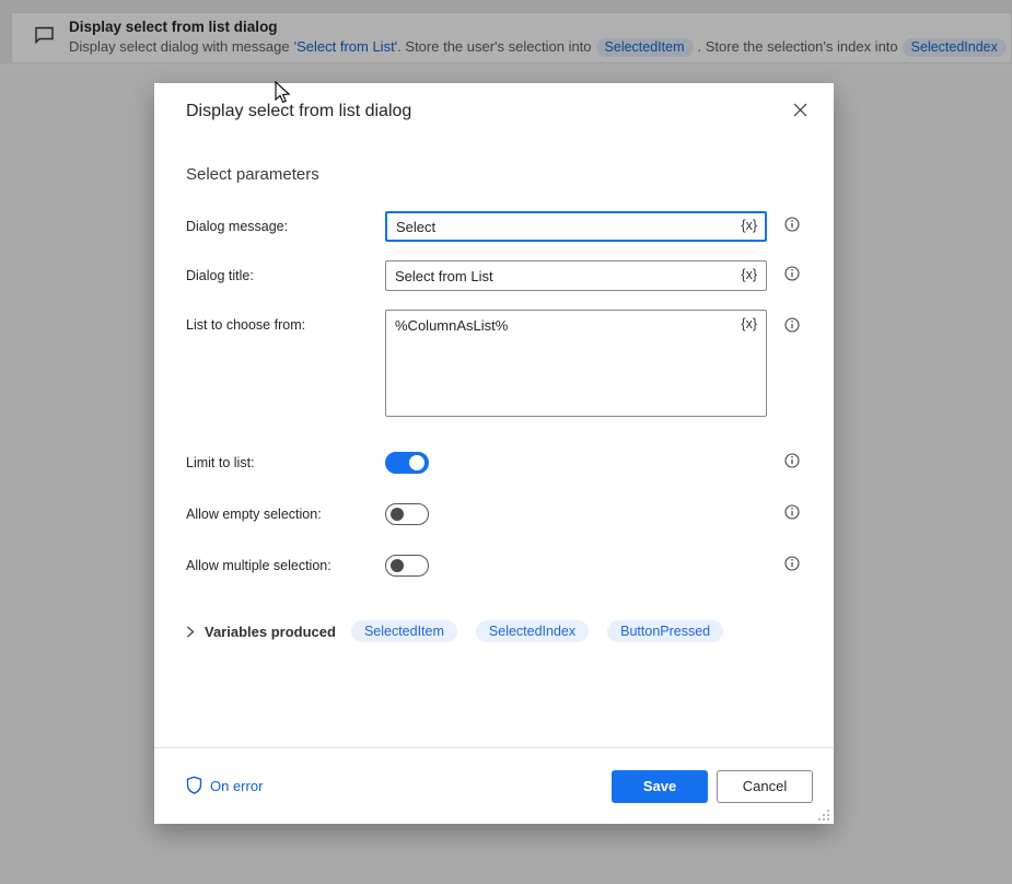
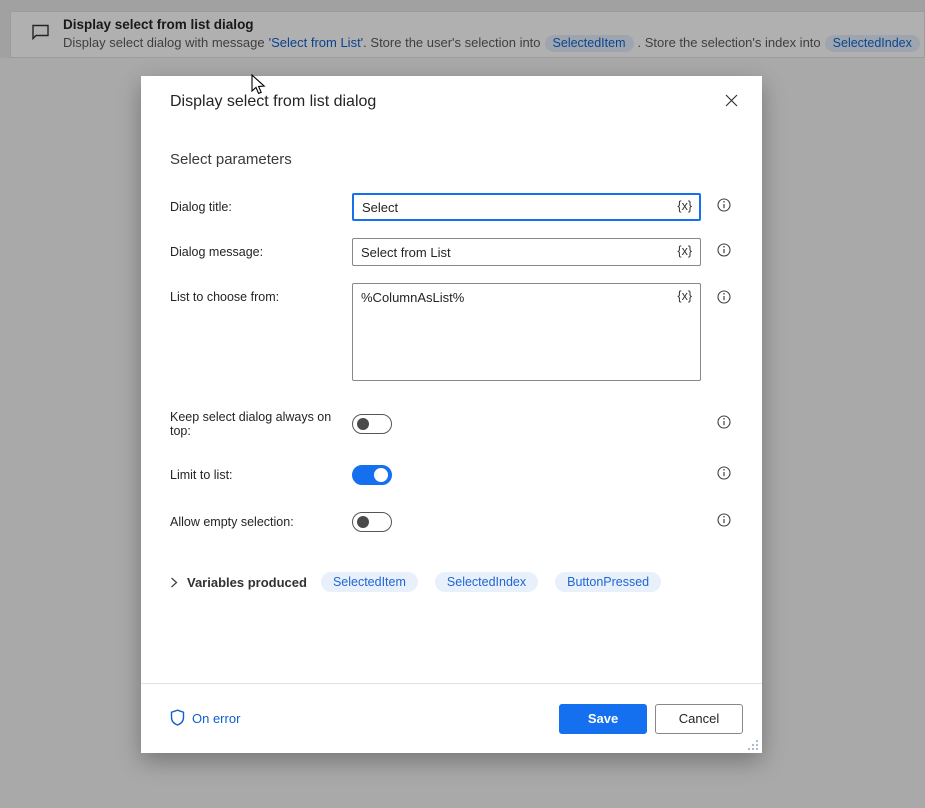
  Display select from list dialog
  Display select dialog with message
  'Select from List'
  . Store the user's selection into
  SelectedItem
  . Store the selection's index into
  SelectedIndex
  Display select from list dialog
  Select parameters
- Dialog message:
+ Dialog title:
  Select
  {x}
- Dialog title:
+ Dialog message:
  Select from List
  {x}
  List to choose from:
  %ColumnAsList%
  {x}
+ Keep select dialog always on top:
  Limit to list:
  Allow empty selection:
- Allow multiple selection:
  Variables produced
  SelectedItem
  SelectedIndex
  ButtonPressed
  On error
  Save
  Cancel
